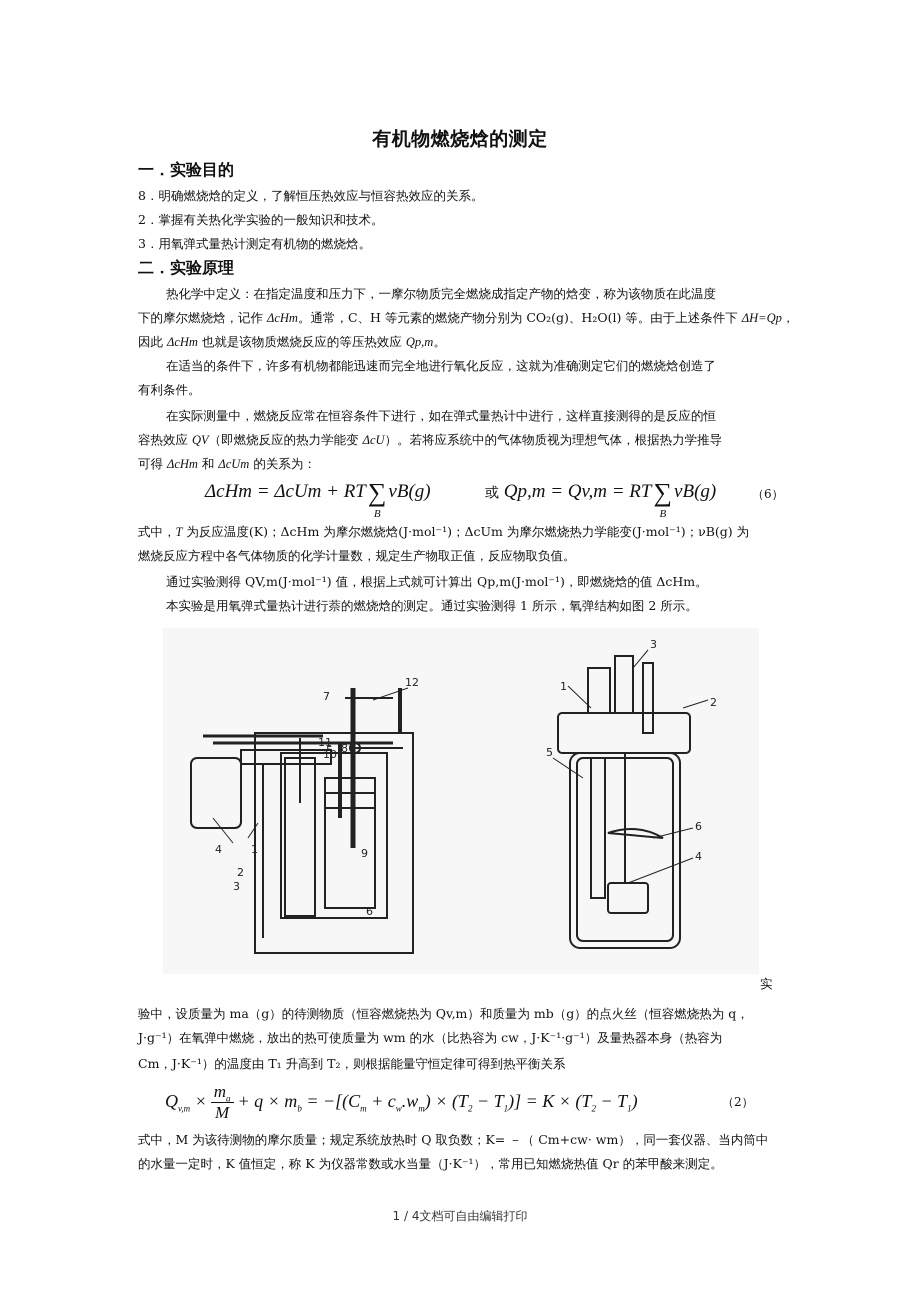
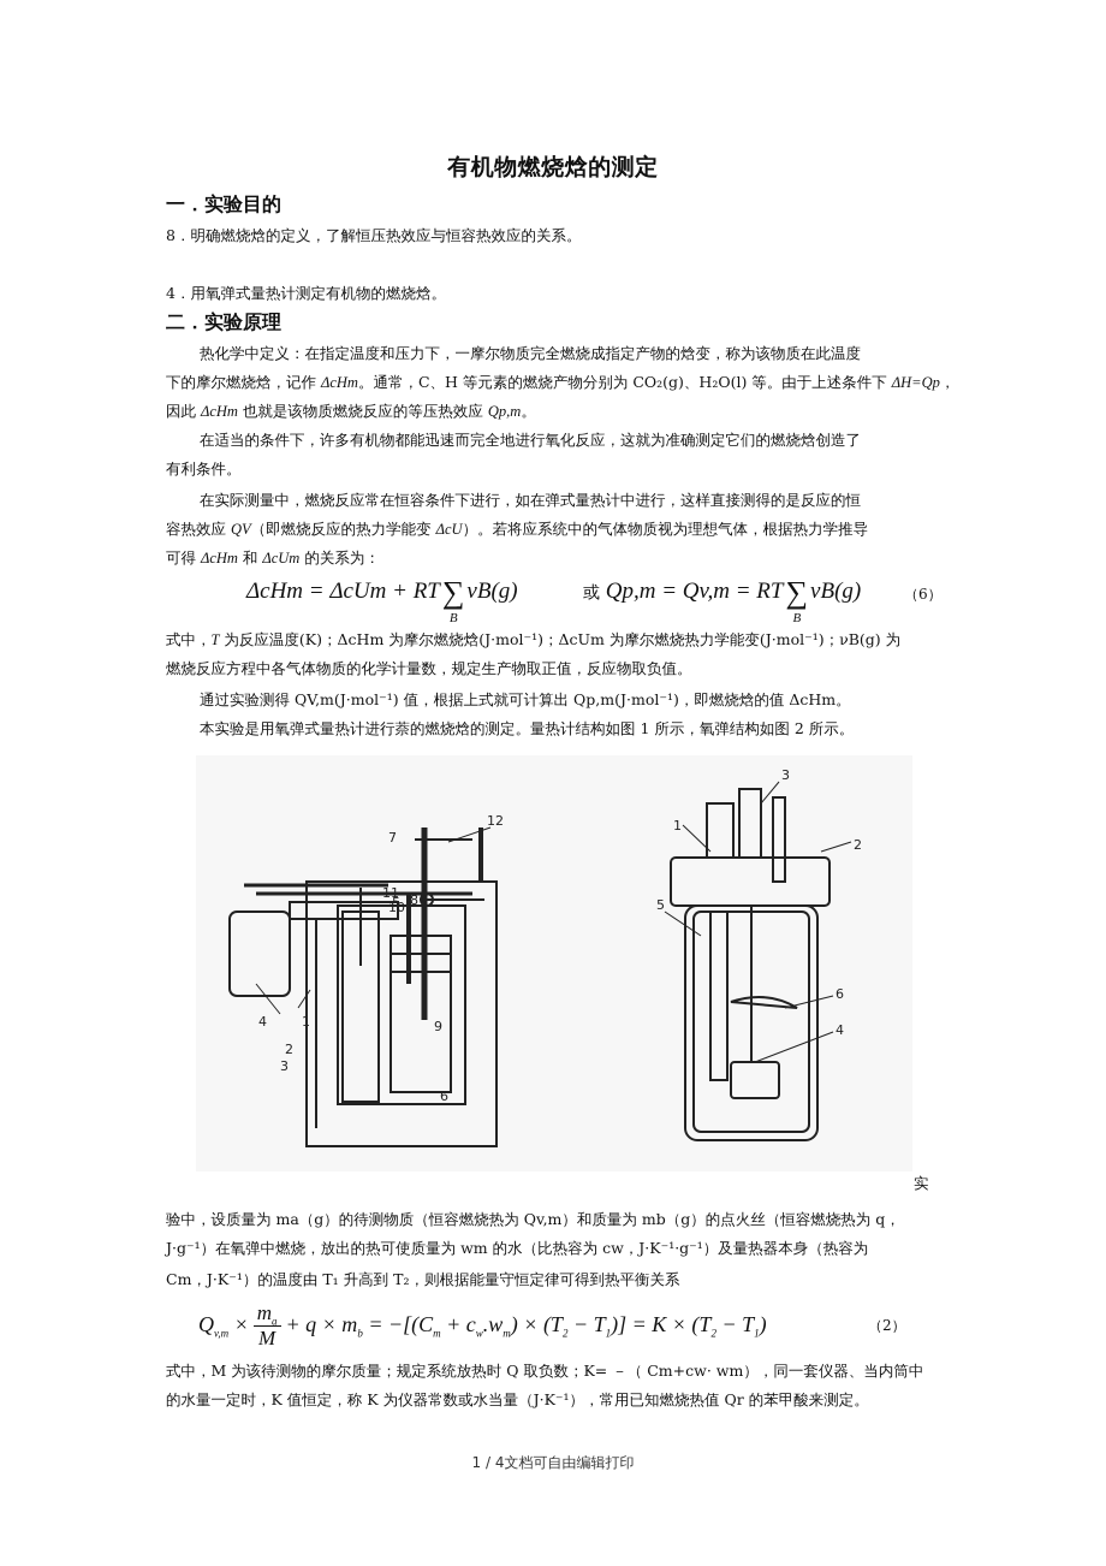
  有机物燃烧焓的测定
  一．实验目的
  8．明确燃烧焓的定义，了解恒压热效应与恒容热效应的关系。
- 2．掌握有关热化学实验的一般知识和技术。
- 3．用氧弹式量热计测定有机物的燃烧焓。
+ 4．用氧弹式量热计测定有机物的燃烧焓。
  二．实验原理
  热化学中定义：在指定温度和压力下，一摩尔物质完全燃烧成指定产物的焓变，称为该物质在此温度
  下的摩尔燃烧焓，记作 ΔcHm。通常，C、H 等元素的燃烧产物分别为 CO₂(g)、H₂O(l) 等。由于上述条件下 ΔH=Qp，
  因此 ΔcHm 也就是该物质燃烧反应的等压热效应 Qp,m。
  在适当的条件下，许多有机物都能迅速而完全地进行氧化反应，这就为准确测定它们的燃烧焓创造了
  有利条件。
  在实际测量中，燃烧反应常在恒容条件下进行，如在弹式量热计中进行，这样直接测得的是反应的恒
  容热效应 QV（即燃烧反应的热力学能变 ΔcU）。若将应系统中的气体物质视为理想气体，根据热力学推导
  可得 ΔcHm 和 ΔcUm 的关系为：
  ΔcHm = ΔcUm + RT∑
  B
  νB(g)
  或 Qp,m = Qv,m = RT∑
  B
  νB(g)
  （6）
  式中，T 为反应温度(K)；ΔcHm 为摩尔燃烧焓(J·mol⁻¹)；ΔcUm 为摩尔燃烧热力学能变(J·mol⁻¹)；νB(g) 为
  燃烧反应方程中各气体物质的化学计量数，规定生产物取正值，反应物取负值。
  通过实验测得 QV,m(J·mol⁻¹) 值，根据上式就可计算出 Qp,m(J·mol⁻¹)，即燃烧焓的值 ΔcHm。
- 本实验是用氧弹式量热计进行萘的燃烧焓的测定。通过实验测得 1 所示，氧弹结构如图 2 所示。
+ 本实验是用氧弹式量热计进行萘的燃烧焓的测定。量热计结构如图 1 所示，氧弹结构如图 2 所示。
  1
  2
  3
  4
  5
  6
  7
  8
  9
  10
  11
  12
  1
  2
  3
  4
  5
  6
  实
  验中，设质量为 ma（g）的待测物质（恒容燃烧热为 Qv,m）和质量为 mb（g）的点火丝（恒容燃烧热为 q，
  J·g⁻¹）在氧弹中燃烧，放出的热可使质量为 wm 的水（比热容为 cw，J·K⁻¹·g⁻¹）及量热器本身（热容为
  Cm，J·K⁻¹）的温度由 T₁ 升高到 T₂，则根据能量守恒定律可得到热平衡关系
  Qv,m ×
  ma
  M
  + q × mb = −[(Cm + cw.wm) × (T2 − T1)] = K × (T2 − T1)
  （2）
  式中，M 为该待测物的摩尔质量；规定系统放热时 Q 取负数；K= －（ Cm+cw· wm），同一套仪器、当内筒中
  的水量一定时，K 值恒定，称 K 为仪器常数或水当量（J·K⁻¹），常用已知燃烧热值 Qr 的苯甲酸来测定。
  1 / 4文档可自由编辑打印
